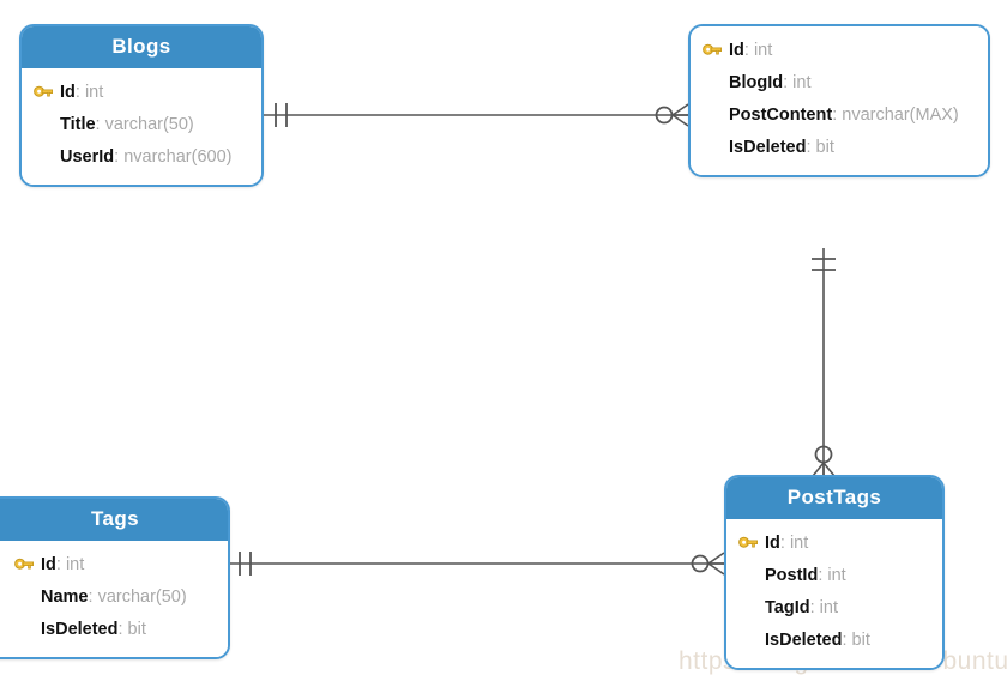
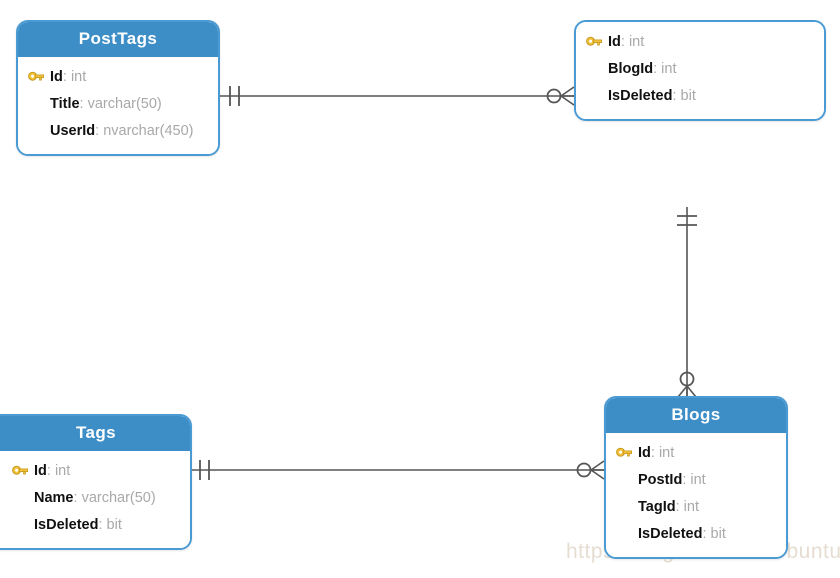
- Blogs
+ PostTags
  Id: int
  Title: varchar(50)
- UserId: nvarchar(600)
+ UserId: nvarchar(450)
  Id: int
  BlogId: int
- PostContent: nvarchar(MAX)
  IsDeleted: bit
  Tags
  Id: int
  Name: varchar(50)
  IsDeleted: bit
- PostTags
+ Blogs
  Id: int
  PostId: int
  TagId: int
  IsDeleted: bit
